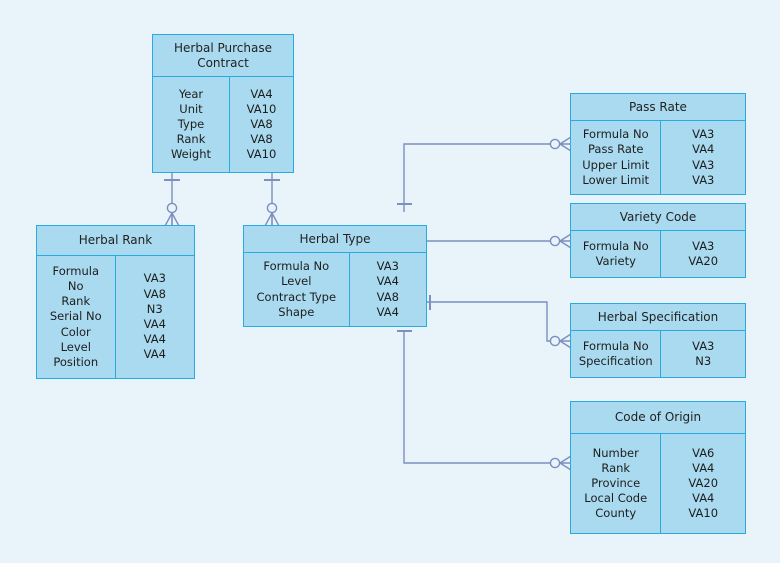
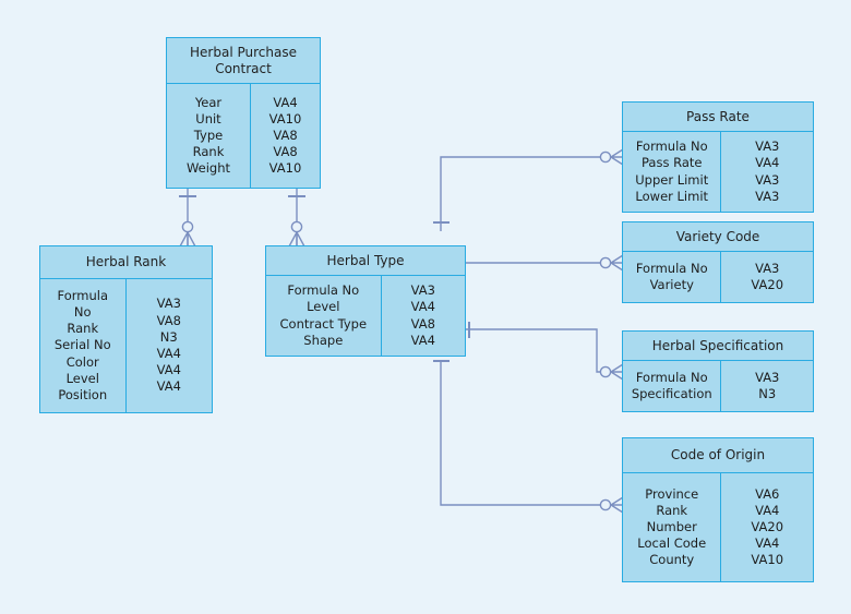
  Herbal Purchase Contract
  Year
  Unit
  Type
  Rank
  Weight
  VA4
  VA10
  VA8
  VA8
  VA10
  Herbal Rank
  Formula
  No
  Rank
  Serial No
  Color
  Level
  Position
  VA3
  VA8
  N3
  VA4
  VA4
  VA4
  Herbal Type
  Formula No
  Level
  Contract Type
  Shape
  VA3
  VA4
  VA8
  VA4
  Pass Rate
  Formula No
  Pass Rate
  Upper Limit
  Lower Limit
  VA3
  VA4
  VA3
  VA3
  Variety Code
  Formula No
  Variety
  VA3
  VA20
  Herbal Specification
  Formula No
  Specification
  VA3
  N3
  Code of Origin
- Number
+ Province
  Rank
- Province
+ Number
  Local Code
  County
  VA6
  VA4
  VA20
  VA4
  VA10
